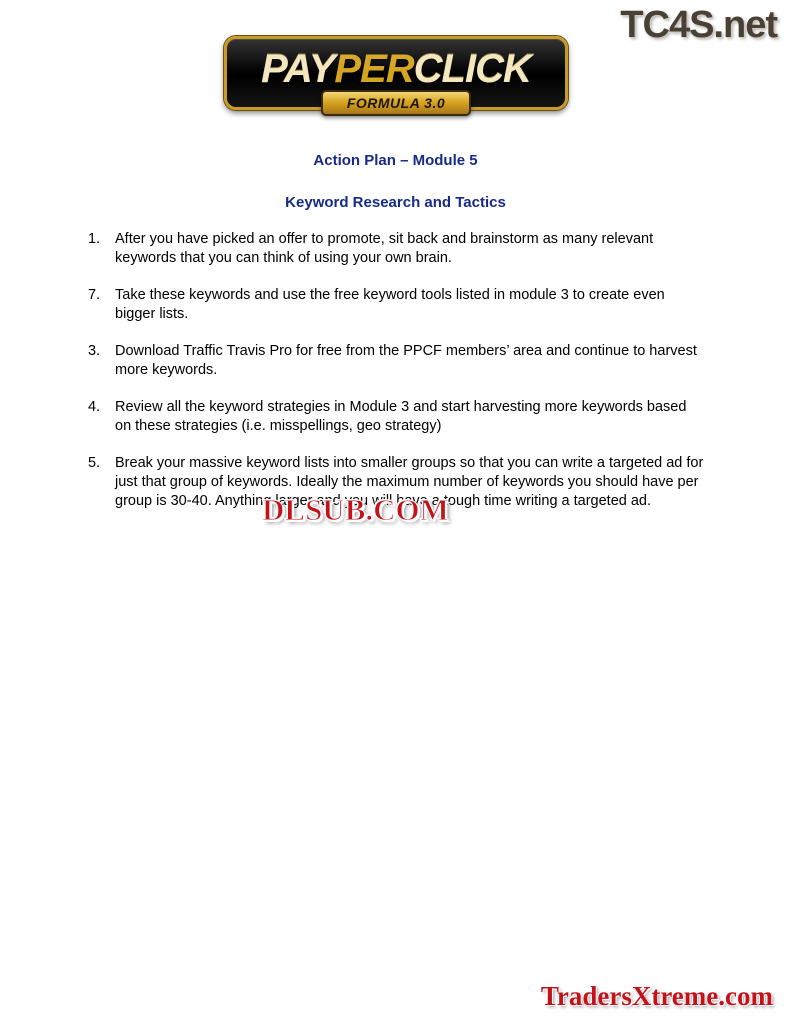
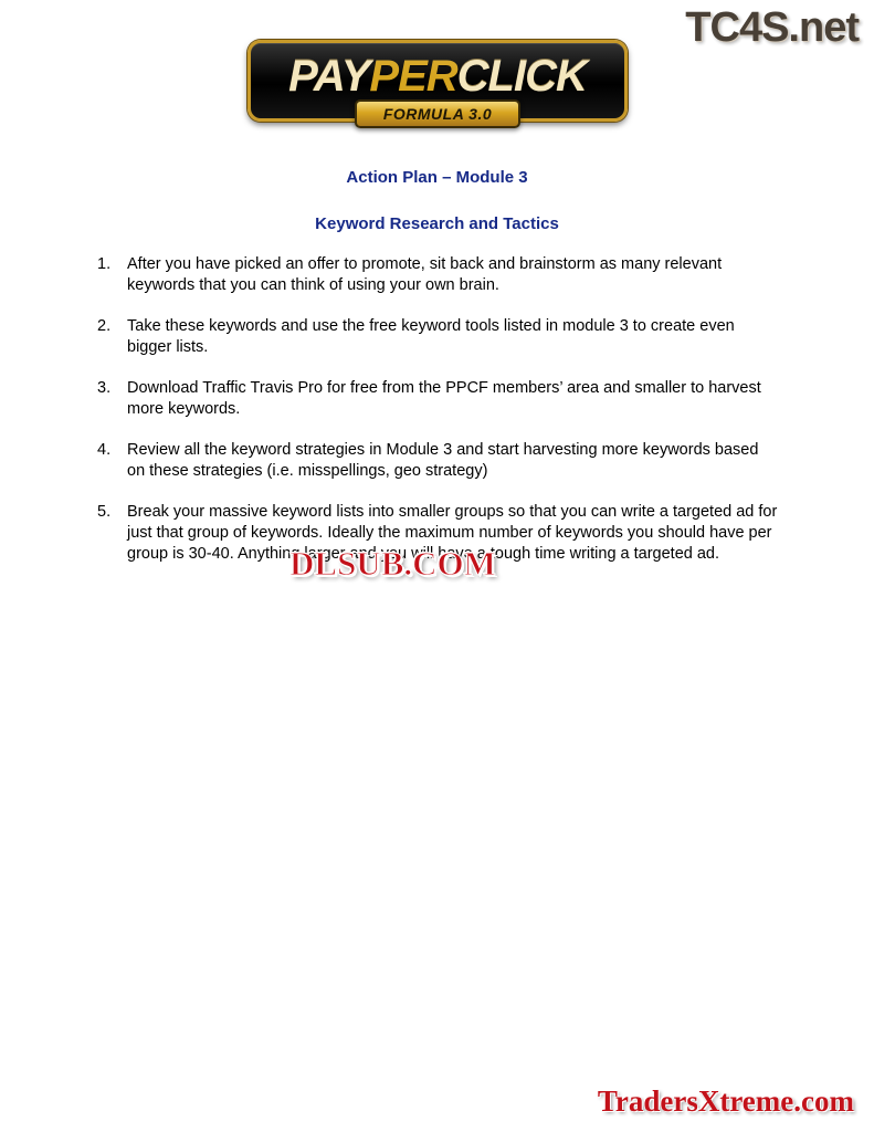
  TC4S.net
  FORMULA 3.0
- Action Plan – Module 5
+ Action Plan – Module 3
  Keyword Research and Tactics
  1.
  After you have picked an offer to promote, sit back and brainstorm as many relevant keywords that you can think of using your own brain.
- 7.
+ 2.
  Take these keywords and use the free keyword tools listed in module 3 to create even bigger lists.
  3.
- Download Traffic Travis Pro for free from the PPCF members’ area and continue to harvest more keywords.
+ Download Traffic Travis Pro for free from the PPCF members’ area and smaller to harvest more keywords.
  4.
  Review all the keyword strategies in Module 3 and start harvesting more keywords based on these strategies (i.e. misspellings, geo strategy)
  5.
  Break your massive keyword lists into smaller groups so that you can write a targeted ad for just that group of keywords. Ideally the maximum number of keywords you should have per group is 30-40. Anything larger and you will have a tough time writing a targeted ad.
  DLSUB.COM
  TradersXtreme.com
